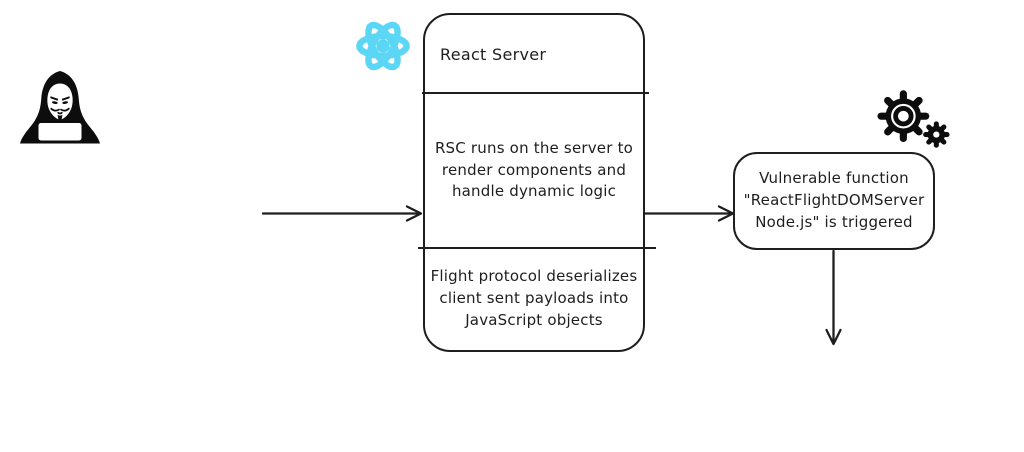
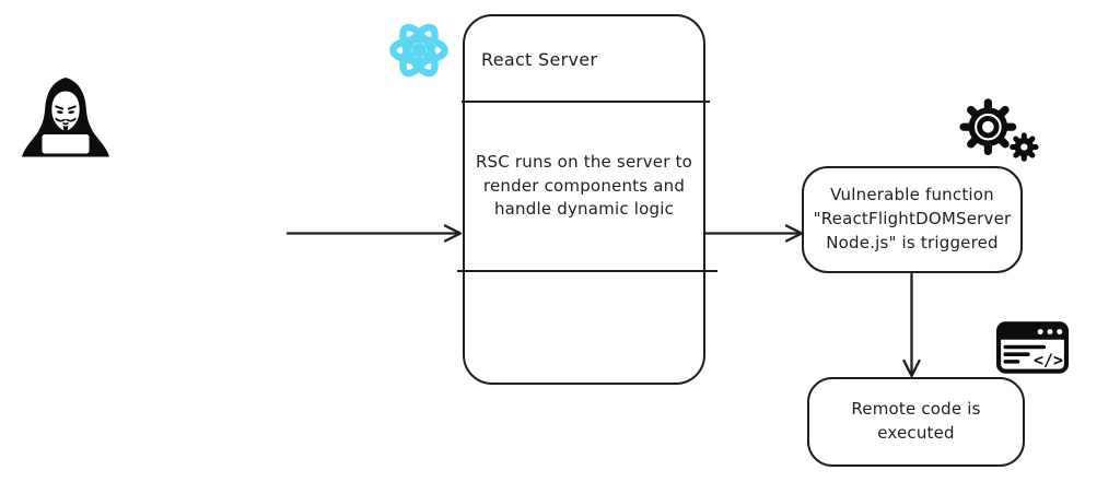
  React Server
  RSC runs on the server to
  render components and
  handle dynamic logic
- Flight protocol deserializes
- client sent payloads into
- JavaScript objects
  Vulnerable function
  "ReactFlightDOMServer
  Node.js" is triggered
+ </>
+ Remote code is
+ executed
